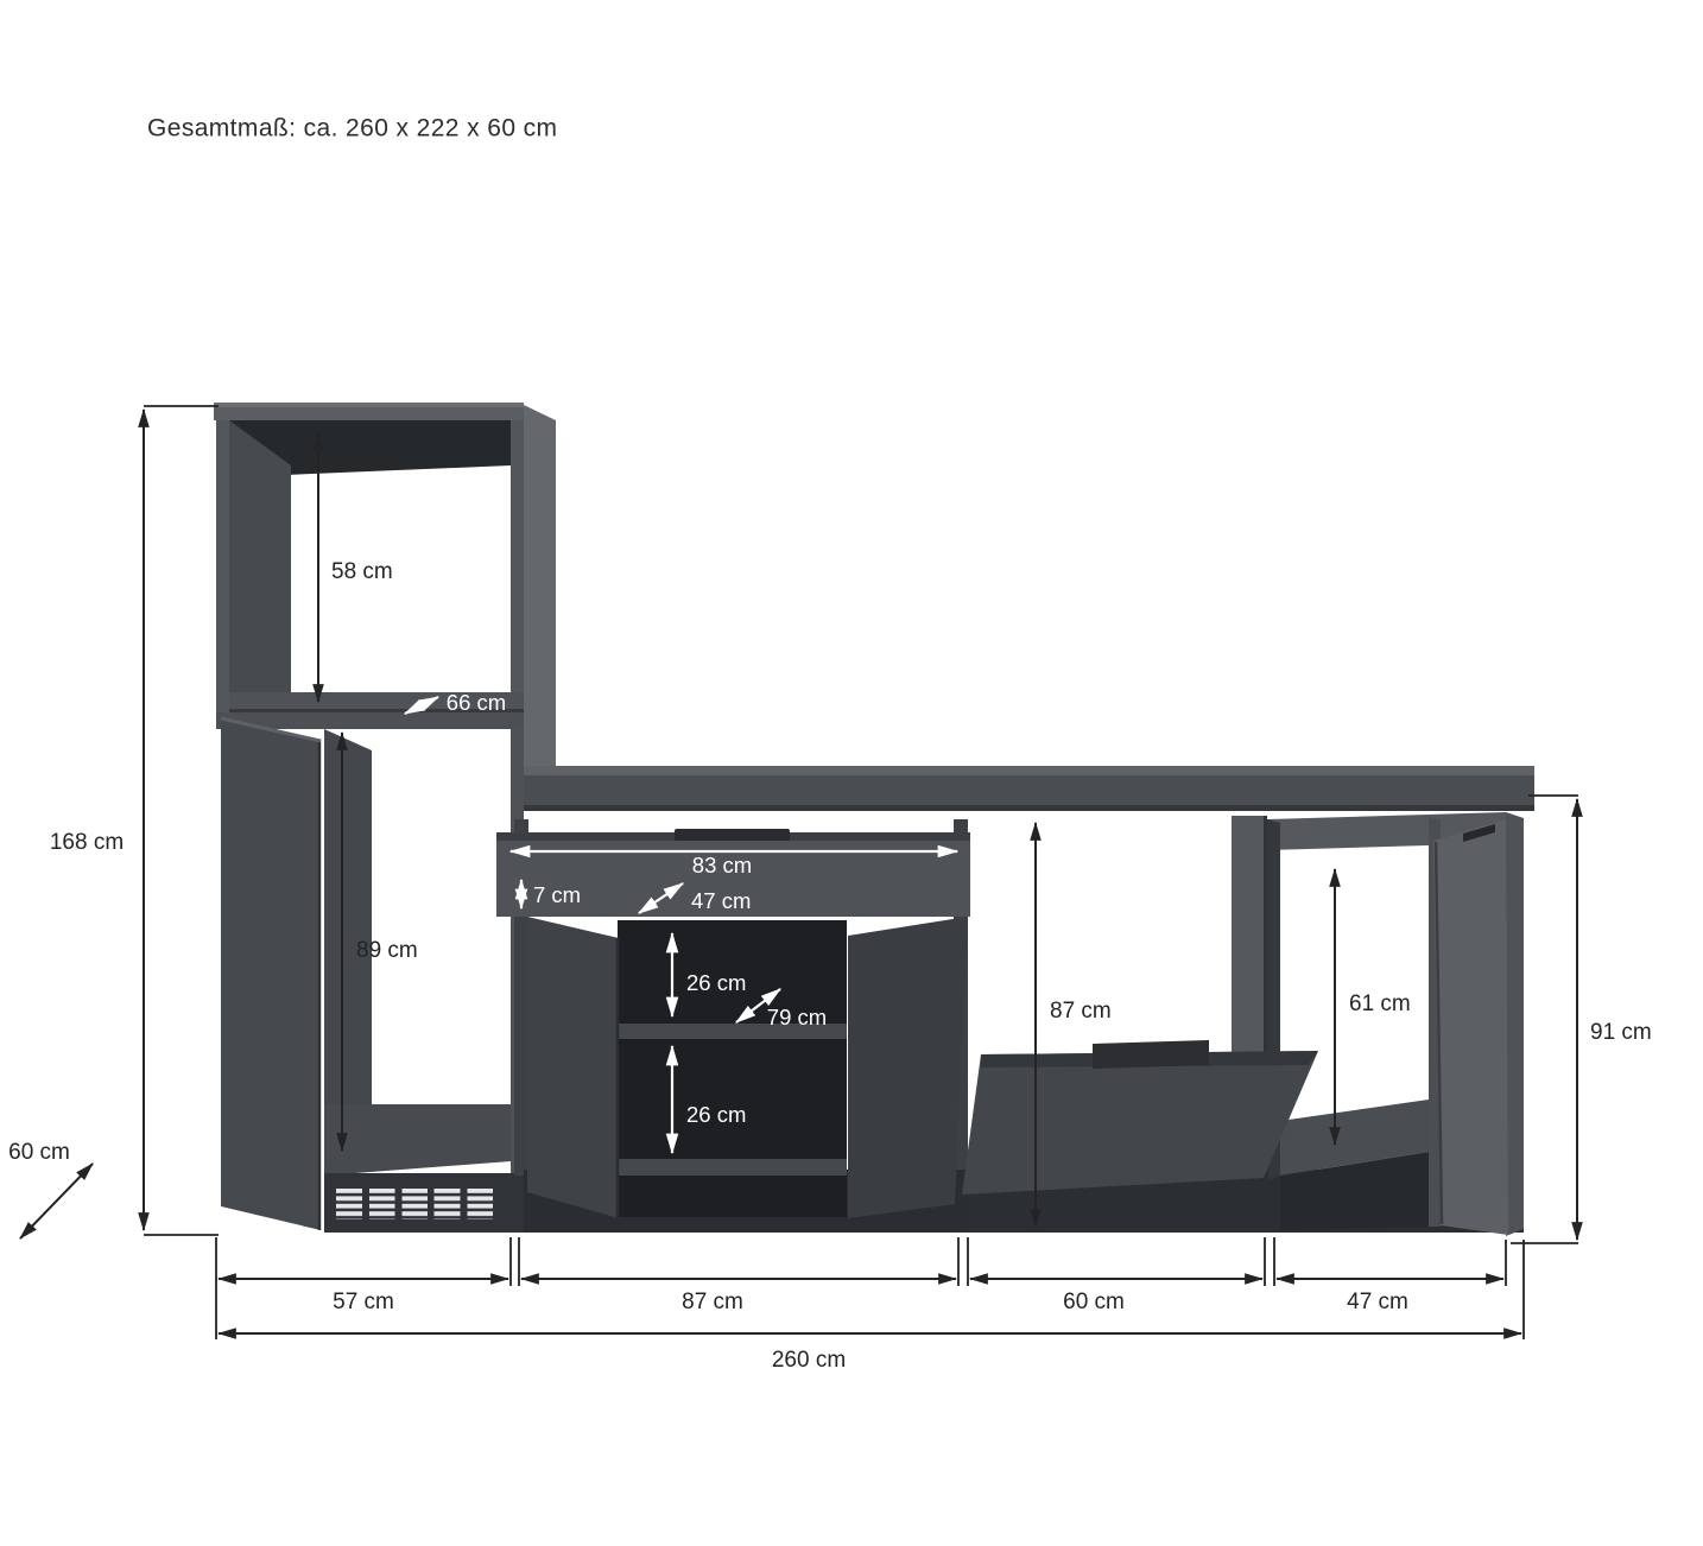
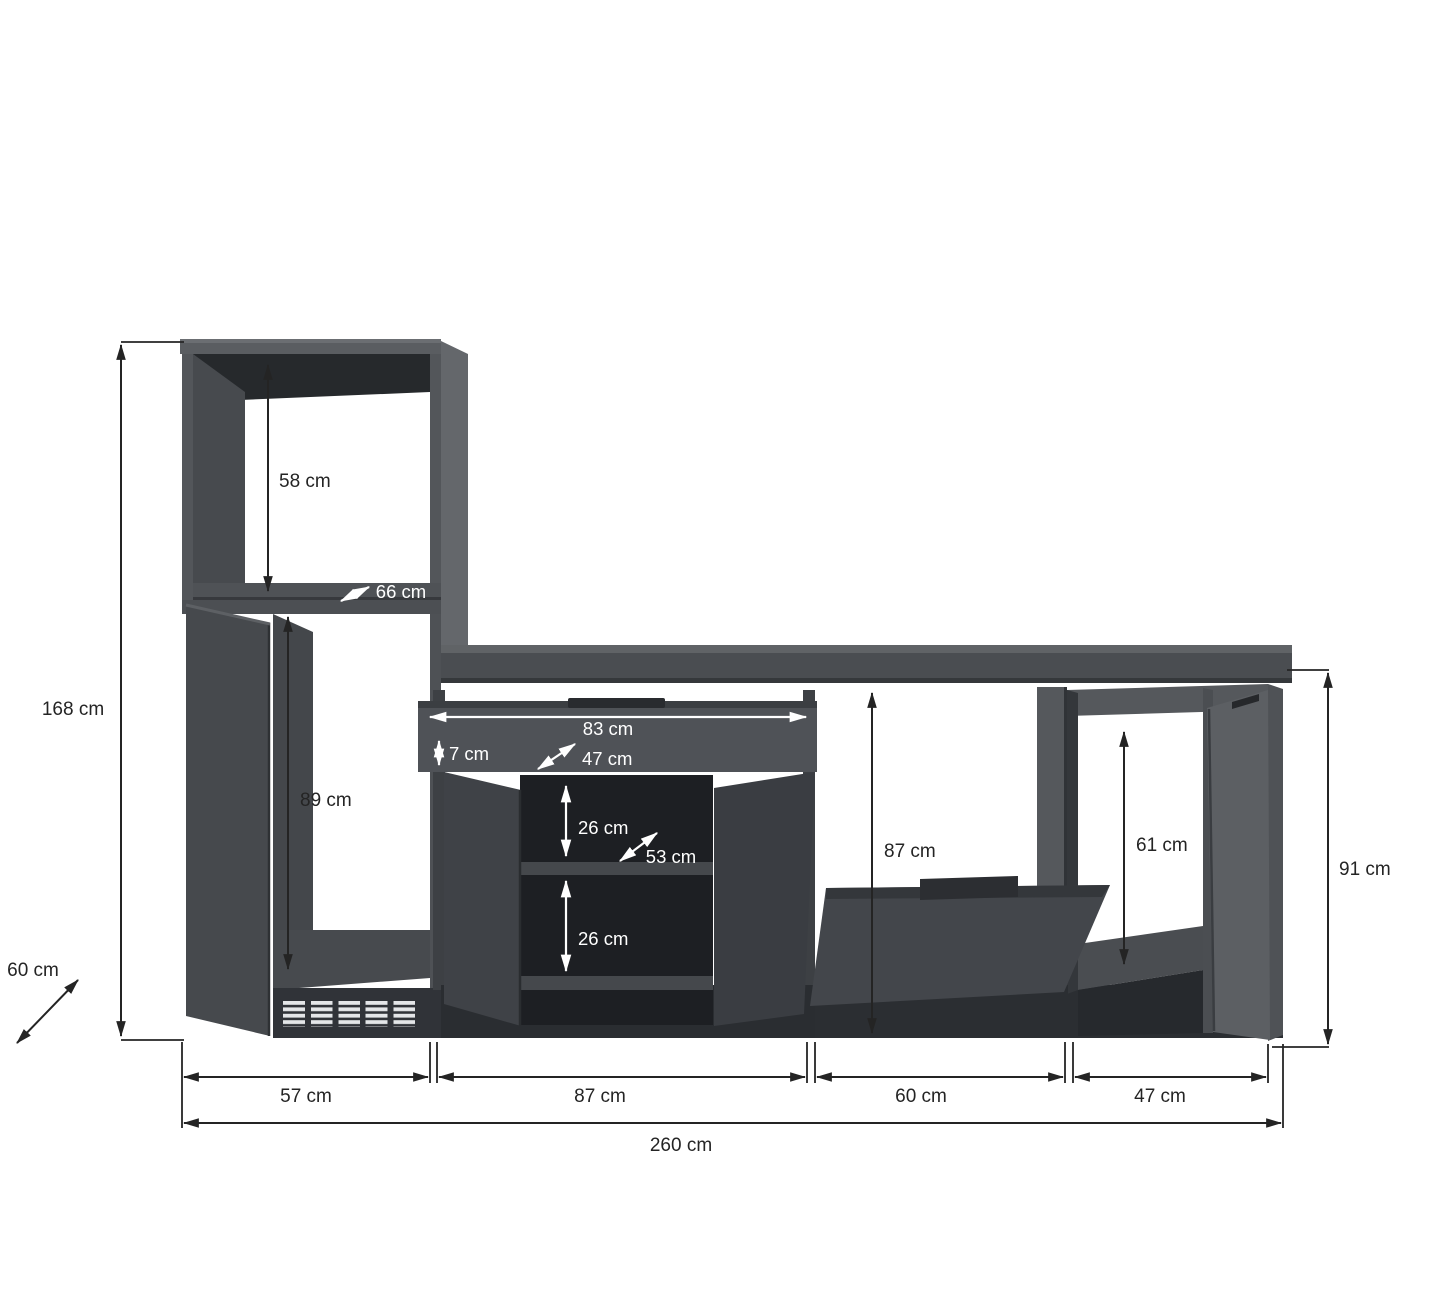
- Gesamtmaß: ca. 260 x 222 x 60 cm
  58 cm
  66 cm
  89 cm
  83 cm
  7 cm
  47 cm
  26 cm
- 79 cm
+ 53 cm
  26 cm
  87 cm
  61 cm
  91 cm
  57 cm
  87 cm
  60 cm
  47 cm
  260 cm
  168 cm
  60 cm
